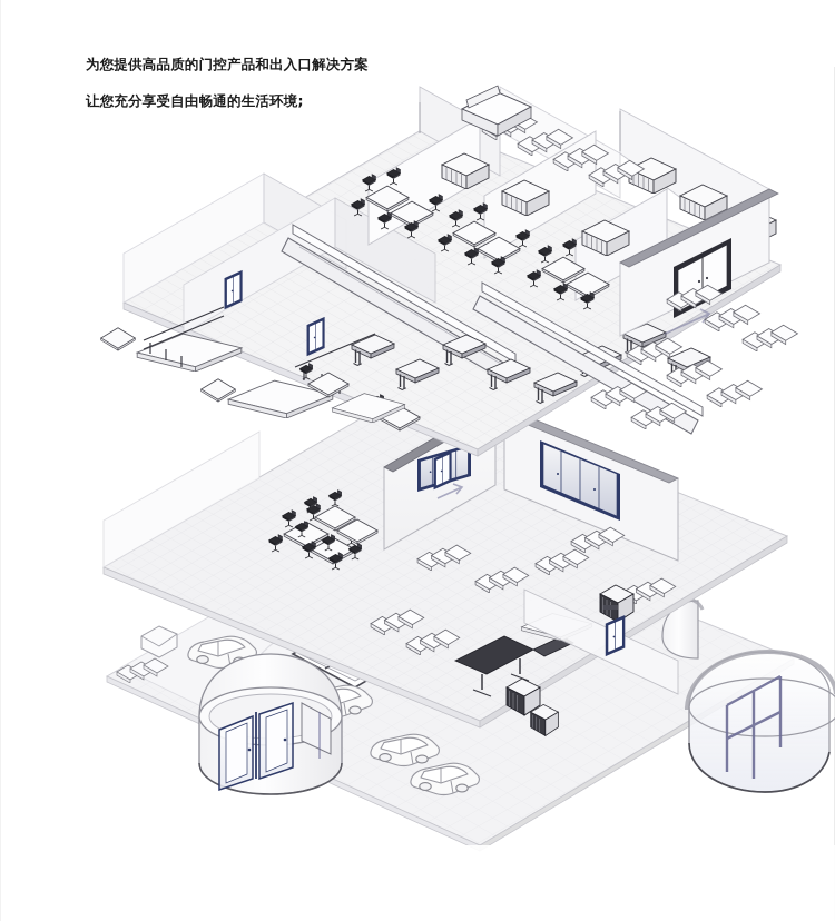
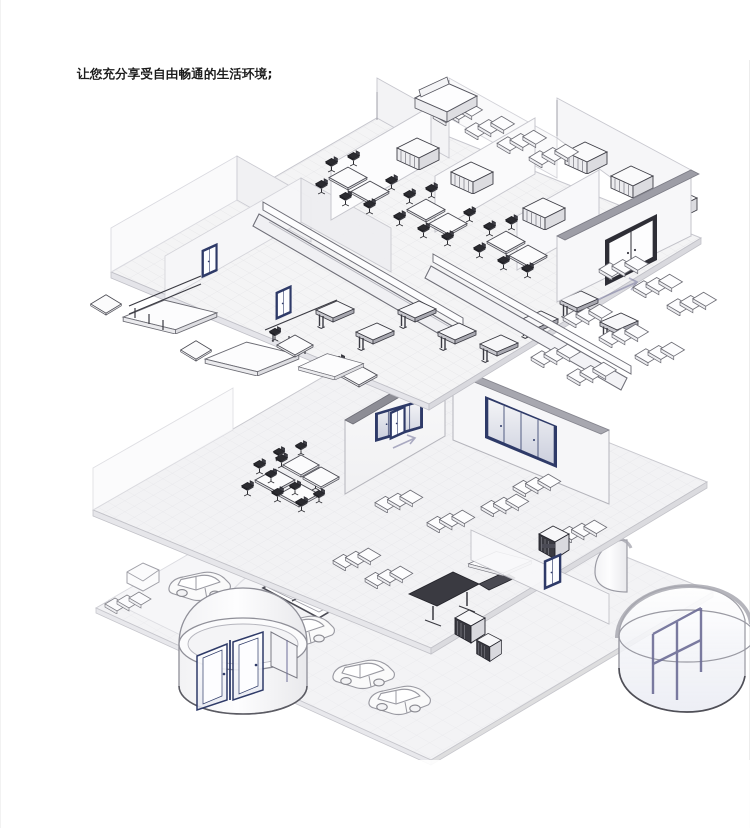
- 为您提供高品质的门控产品和出入口解决方案
  让您充分享受自由畅通的生活环境;
